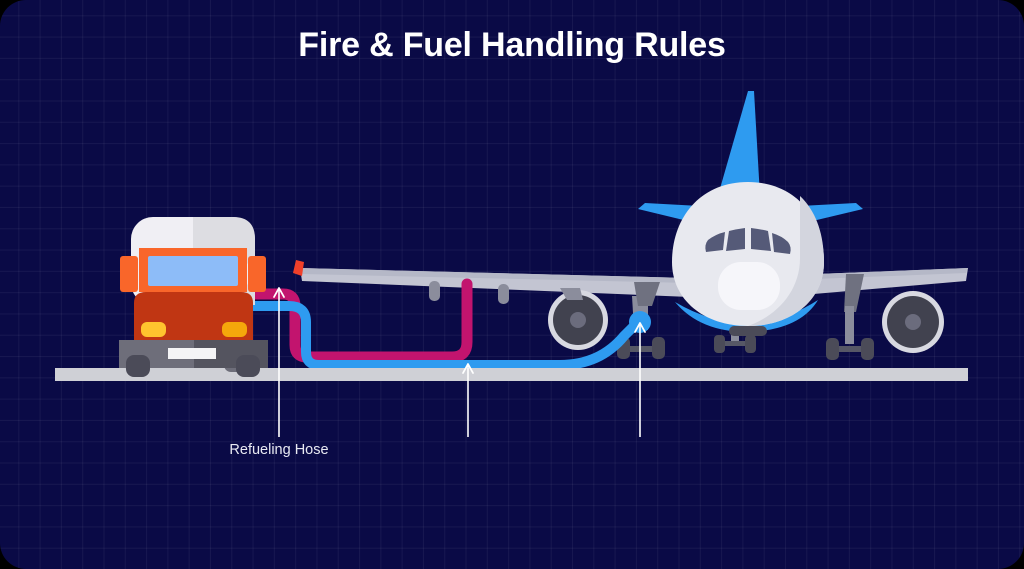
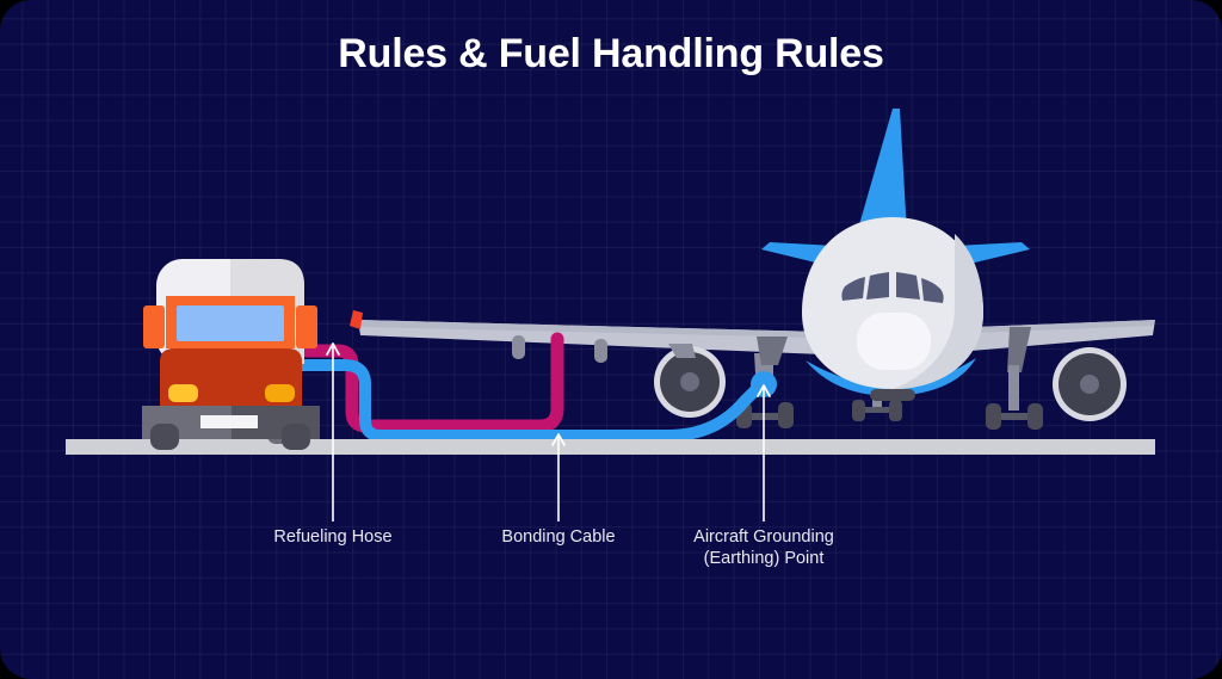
- Fire & Fuel Handling Rules
+ Rules & Fuel Handling Rules
  Refueling Hose
+ Bonding Cable
+ Aircraft Grounding
+ (Earthing) Point
